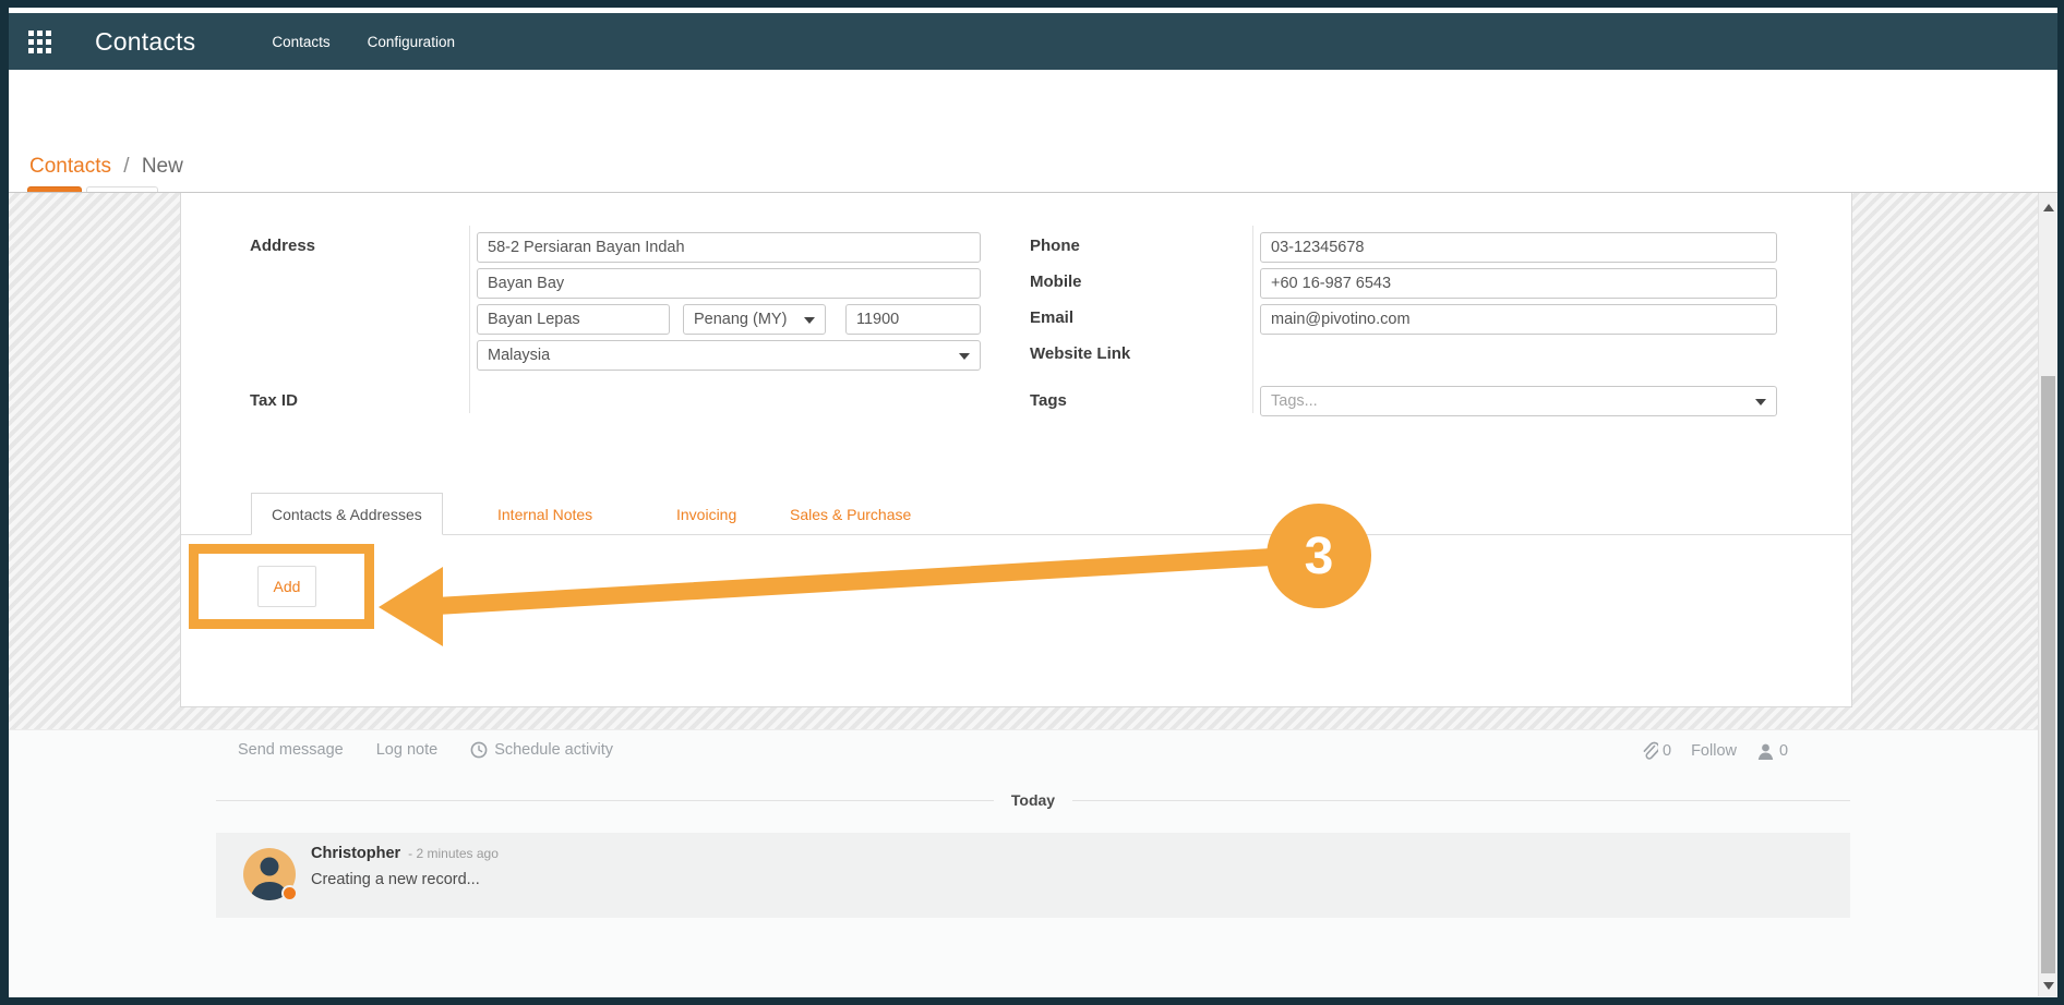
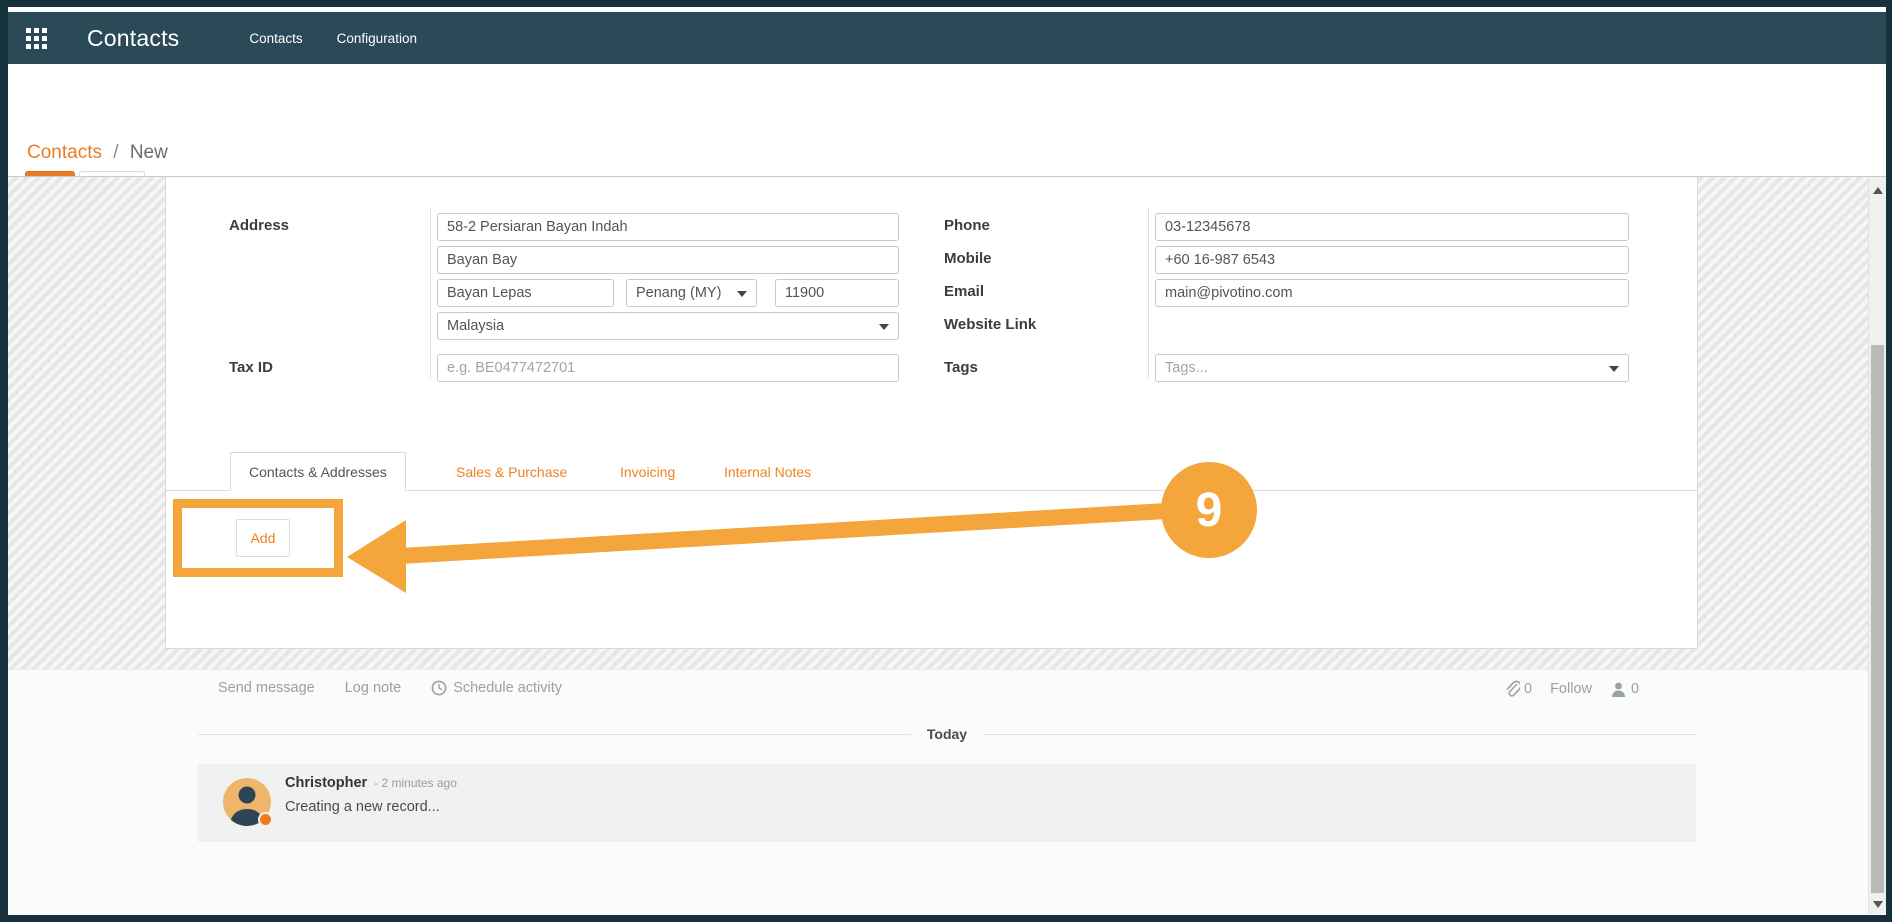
  Contacts
  Contacts
  Configuration
  Contacts / New
  Address
  Tax ID
  58-2 Persiaran Bayan Indah
  Bayan Bay
  Bayan Lepas
  Penang (MY)
  11900
  Malaysia
+ e.g. BE0477472701
  Phone
  Mobile
  Email
  Website Link
  Tags
  03-12345678
  +60 16-987 6543
  main@pivotino.com
  Tags...
  Contacts & Addresses
- Internal Notes
+ Sales & Purchase
  Invoicing
- Sales & Purchase
+ Internal Notes
  Add
  Send message
  Log note
  Schedule activity
  0
  Follow
  0
  Today
  Christopher - 2 minutes ago
  Creating a new record...
- 3
+ 9
